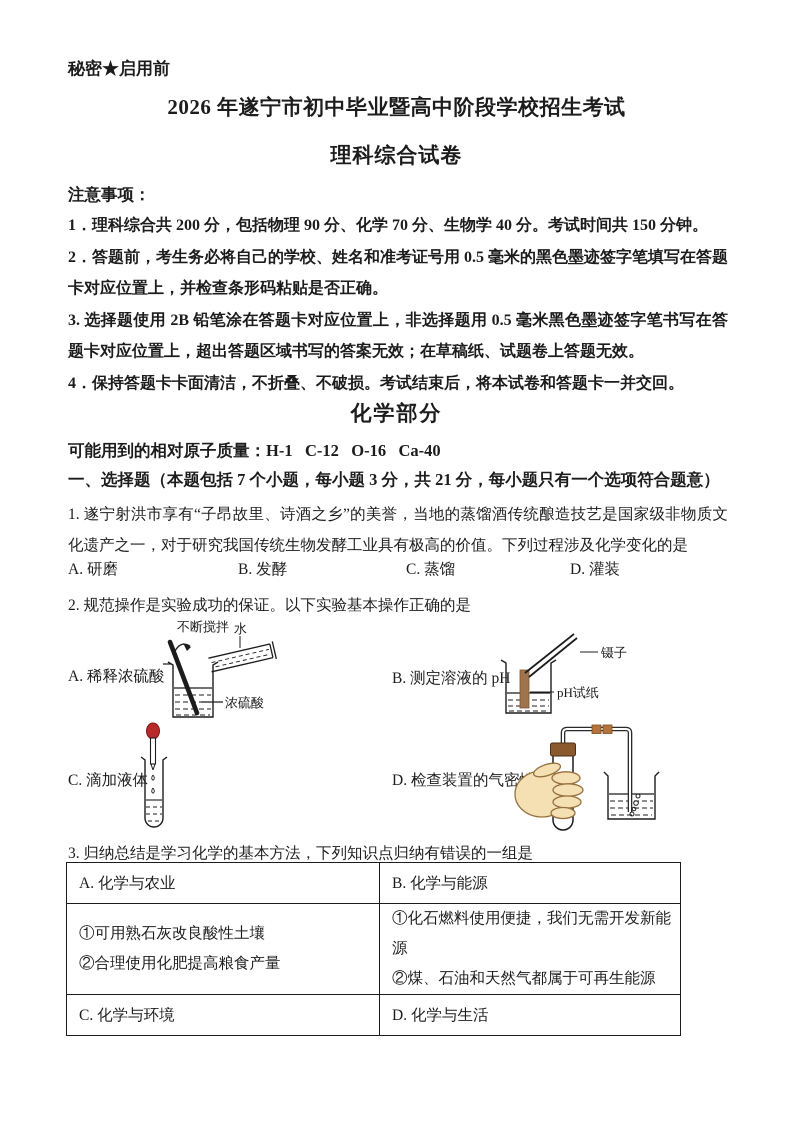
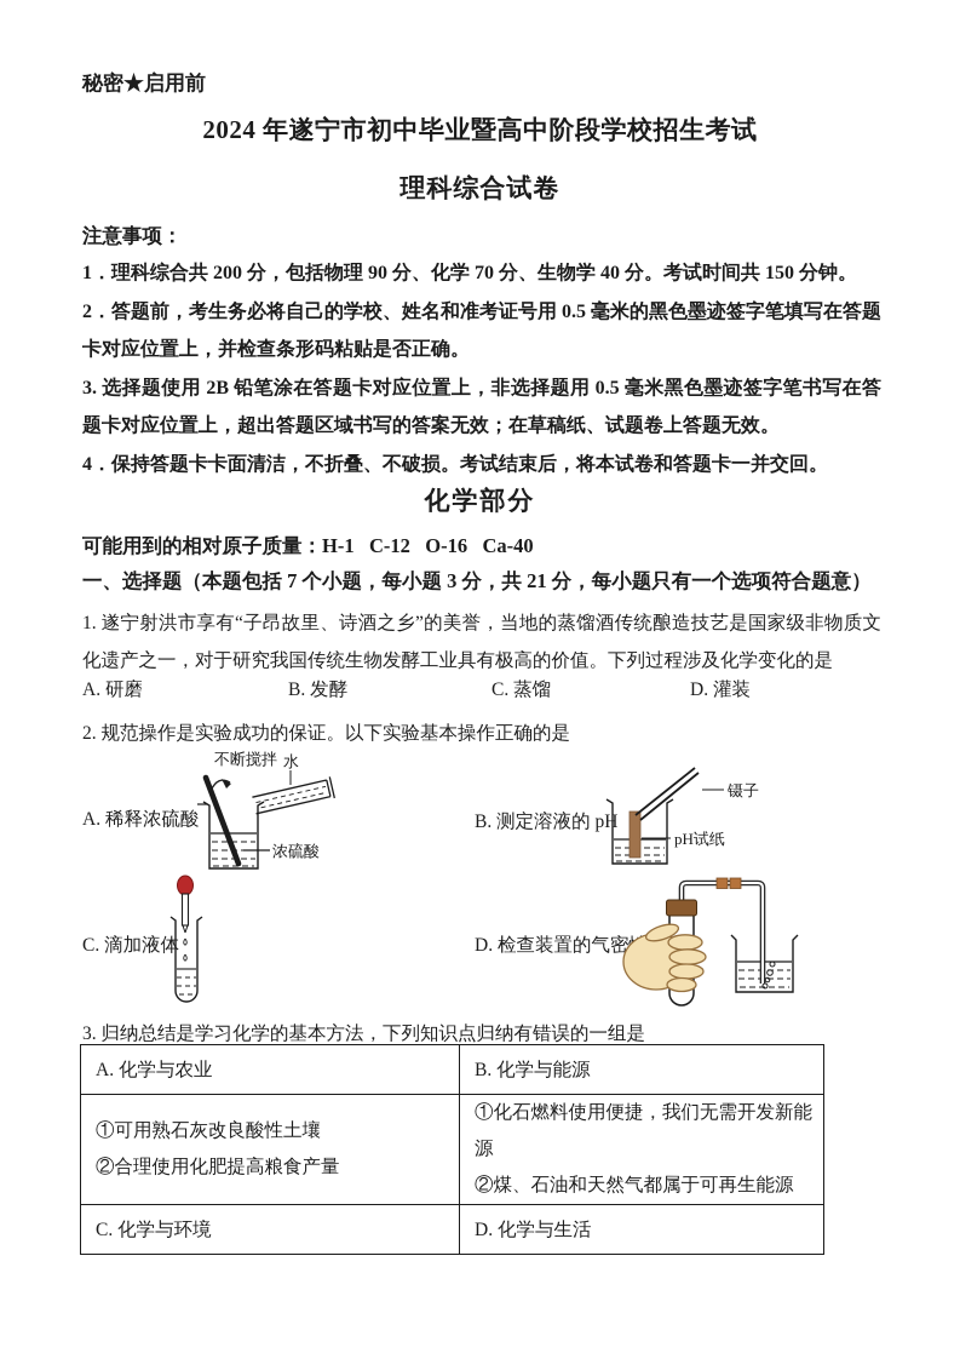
  秘密★启用前
- 2026 年遂宁市初中毕业暨高中阶段学校招生考试
+ 2024 年遂宁市初中毕业暨高中阶段学校招生考试
  理科综合试卷
  注意事项：
  1．理科综合共 200 分，包括物理 90 分、化学 70 分、生物学 40 分。考试时间共 150 分钟。
  2．答题前，考生务必将自己的学校、姓名和准考证号用 0.5 毫米的黑色墨迹签字笔填写在答题卡对应位置上，并检查条形码粘贴是否正确。
  3. 选择题使用 2B 铅笔涂在答题卡对应位置上，非选择题用 0.5 毫米黑色墨迹签字笔书写在答题卡对应位置上，超出答题区域书写的答案无效；在草稿纸、试题卷上答题无效。
  4．保持答题卡卡面清洁，不折叠、不破损。考试结束后，将本试卷和答题卡一并交回。
  化学部分
  可能用到的相对原子质量：H-1 C-12 O-16 Ca-40
  一、选择题（本题包括 7 个小题，每小题 3 分，共 21 分，每小题只有一个选项符合题意）
  1. 遂宁射洪市享有“子昂故里、诗酒之乡”的美誉，当地的蒸馏酒传统酿造技艺是国家级非物质文化遗产之一，对于研究我国传统生物发酵工业具有极高的价值。下列过程涉及化学变化的是
  A. 研磨
  B. 发酵
  C. 蒸馏
  D. 灌装
  2. 规范操作是实验成功的保证。以下实验基本操作正确的是
  A. 稀释浓硫酸
  B. 测定溶液的 pH
  C. 滴加液体
  D. 检查装置的气密
  不断搅拌
  水
  浓硫酸
  镊子
  pH试纸
  3. 归纳总结是学习化学的基本方法，下列知识点归纳有错误的一组是
  A. 化学与农业	B. 化学与能源
  ①可用熟石灰改良酸性土壤 ②合理使用化肥提高粮食产量	①化石燃料使用便捷，我们无需开发新能源 ②煤、石油和天然气都属于可再生能源
  C. 化学与环境	D. 化学与生活
